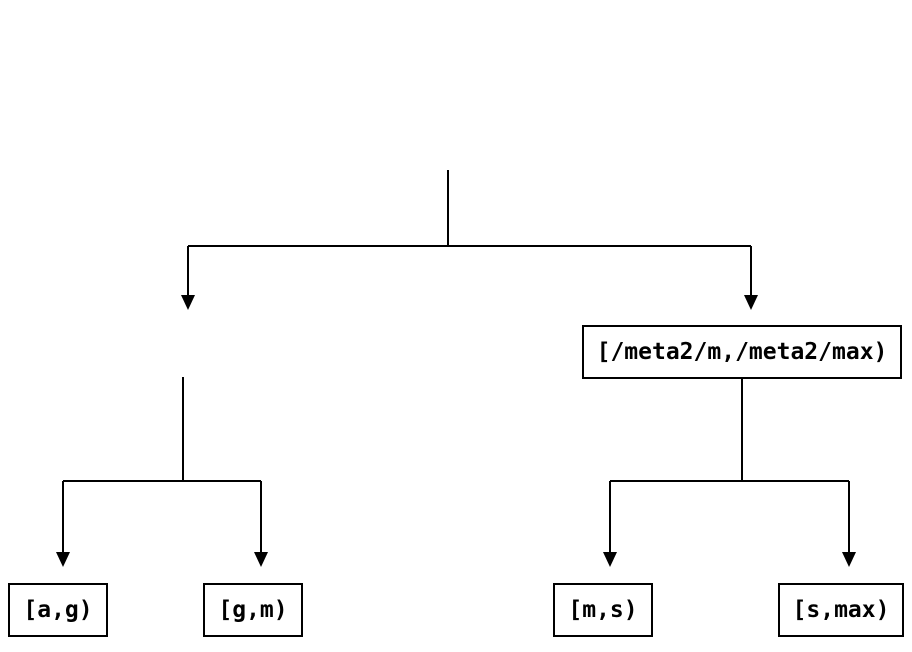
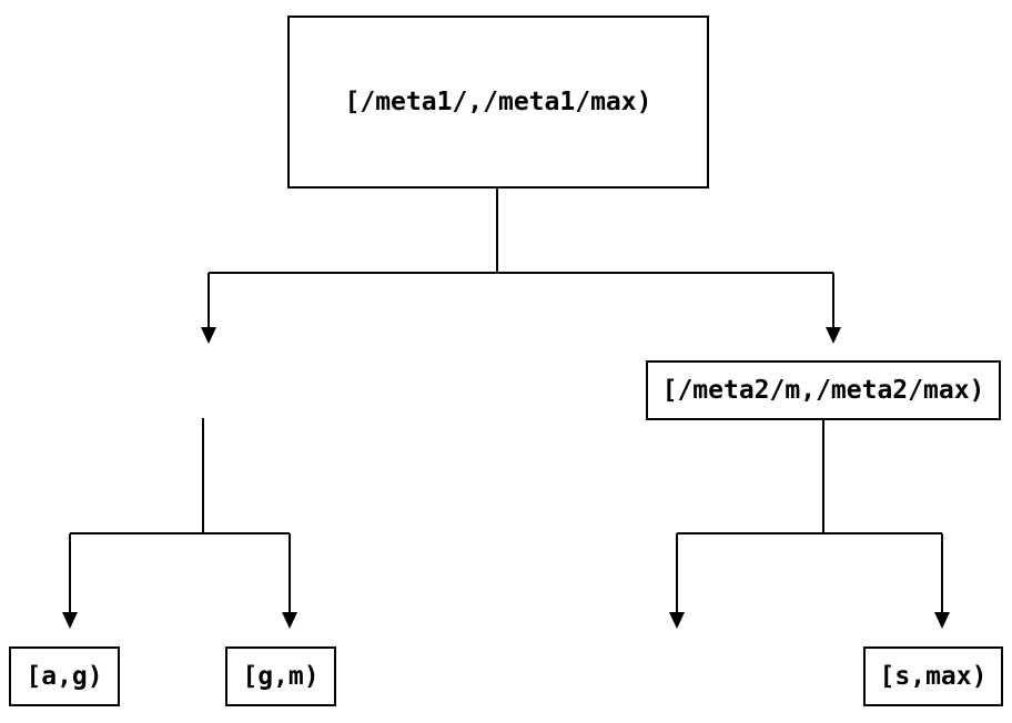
+ [/meta1/,/meta1/max)
  [/meta2/m,/meta2/max)
  [a,g)
  [g,m)
- [m,s)
  [s,max)
